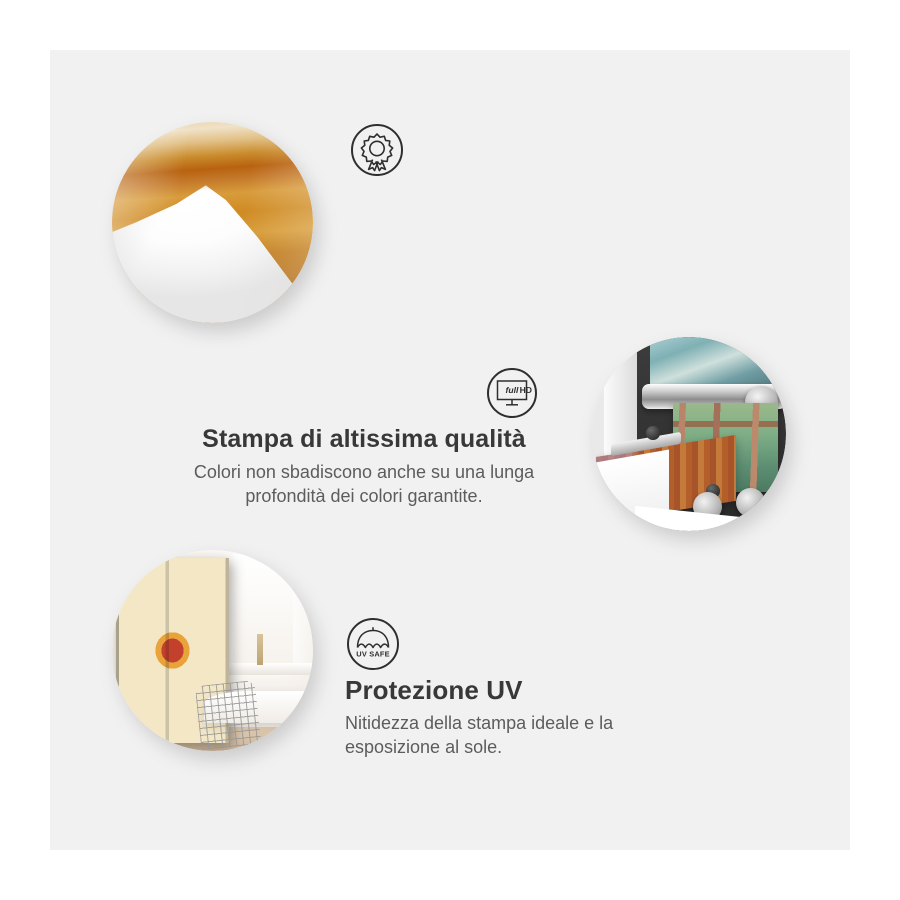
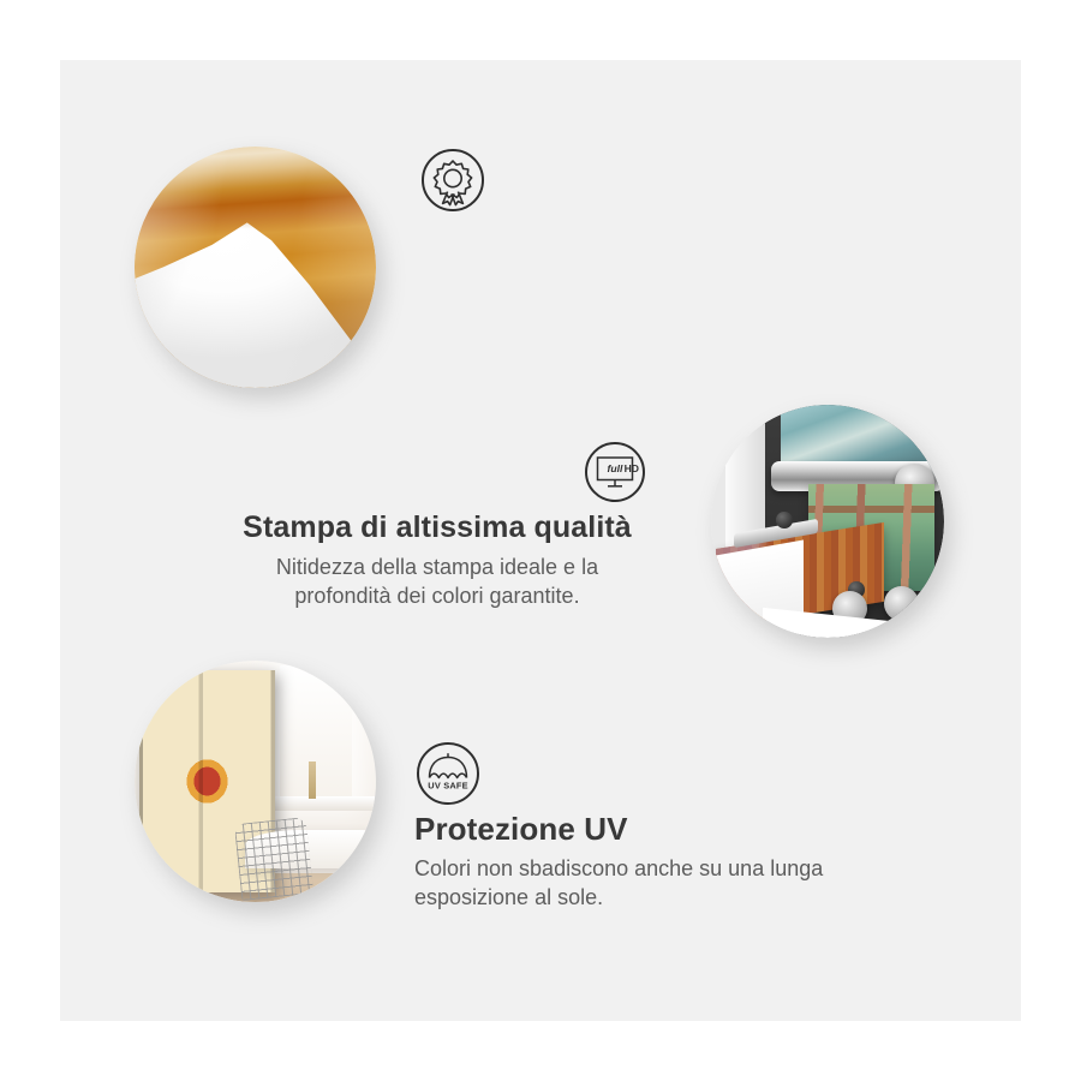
  full
  HD
  Stampa di altissima qualità
- Colori non sbadiscono anche su una lunga
+ Nitidezza della stampa ideale e la
  profondità dei colori garantite.
  UV SAFE
  Protezione UV
- Nitidezza della stampa ideale e la
+ Colori non sbadiscono anche su una lunga
  esposizione al sole.
